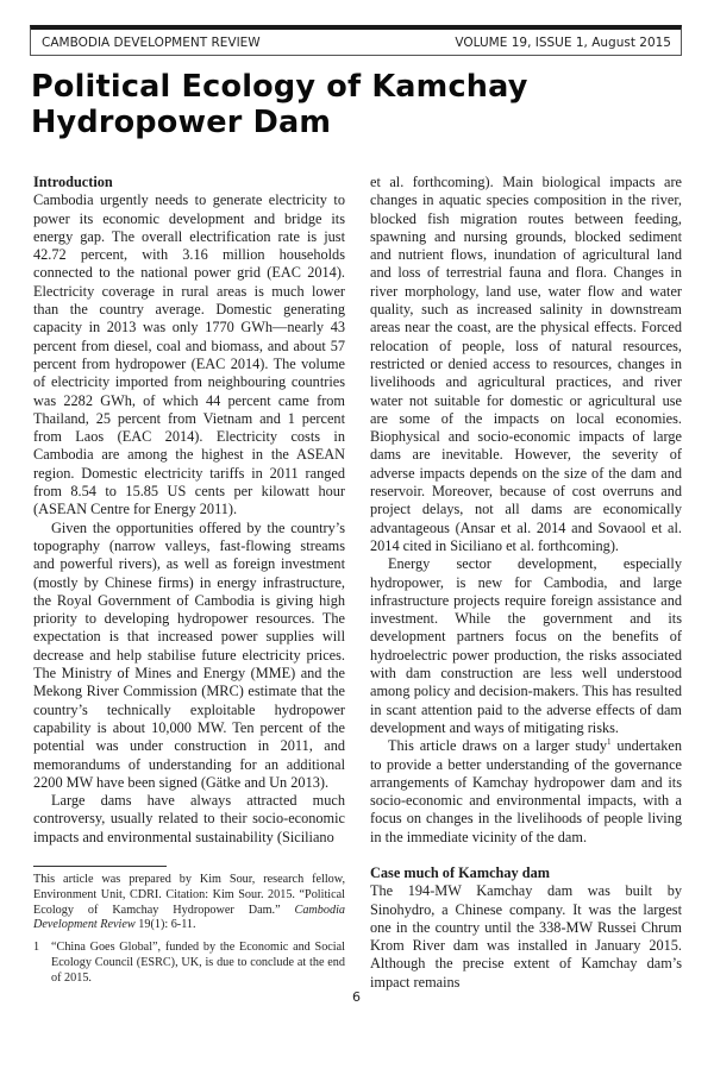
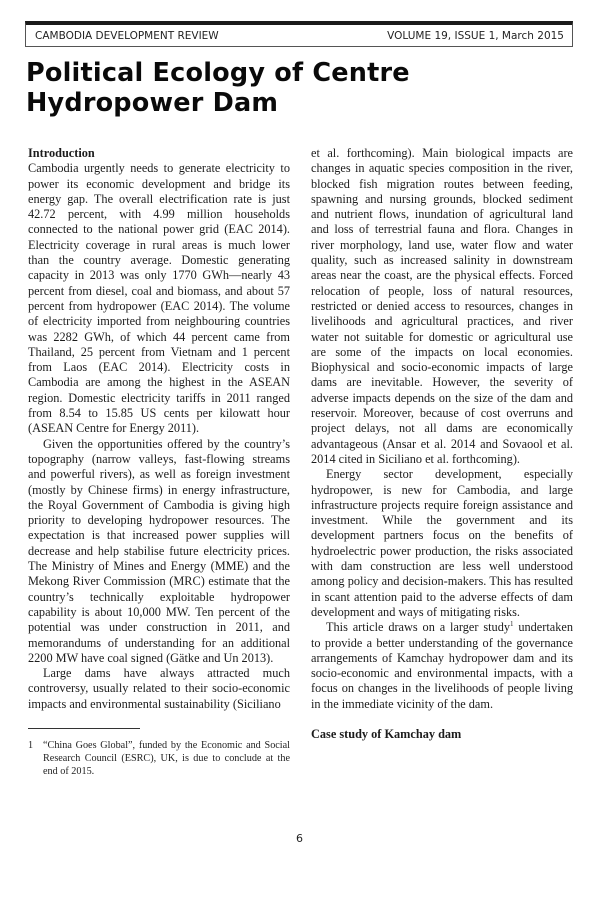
  CAMBODIA DEVELOPMENT REVIEW
- VOLUME 19, ISSUE 1, August 2015
+ VOLUME 19, ISSUE 1, March 2015
- Political Ecology of Kamchay Hydropower Dam
+ Political Ecology of Centre Hydropower Dam
  Introduction
- Cambodia urgently needs to generate electricity to power its economic development and bridge its energy gap. The overall electrification rate is just 42.72 percent, with 3.16 million households connected to the national power grid (EAC 2014). Electricity coverage in rural areas is much lower than the country average. Domestic generating capacity in 2013 was only 1770 GWh—nearly 43 percent from diesel, coal and biomass, and about 57 percent from hydropower (EAC 2014). The volume of electricity imported from neighbouring countries was 2282 GWh, of which 44 percent came from Thailand, 25 percent from Vietnam and 1 percent from Laos (EAC 2014). Electricity costs in Cambodia are among the highest in the ASEAN region. Domestic electricity tariffs in 2011 ranged from 8.54 to 15.85 US cents per kilowatt hour (ASEAN Centre for Energy 2011).
+ Cambodia urgently needs to generate electricity to power its economic development and bridge its energy gap. The overall electrification rate is just 42.72 percent, with 4.99 million households connected to the national power grid (EAC 2014). Electricity coverage in rural areas is much lower than the country average. Domestic generating capacity in 2013 was only 1770 GWh—nearly 43 percent from diesel, coal and biomass, and about 57 percent from hydropower (EAC 2014). The volume of electricity imported from neighbouring countries was 2282 GWh, of which 44 percent came from Thailand, 25 percent from Vietnam and 1 percent from Laos (EAC 2014). Electricity costs in Cambodia are among the highest in the ASEAN region. Domestic electricity tariffs in 2011 ranged from 8.54 to 15.85 US cents per kilowatt hour (ASEAN Centre for Energy 2011).
- Given the opportunities offered by the country’s topography (narrow valleys, fast-flowing streams and powerful rivers), as well as foreign investment (mostly by Chinese firms) in energy infrastructure, the Royal Government of Cambodia is giving high priority to developing hydropower resources. The expectation is that increased power supplies will decrease and help stabilise future electricity prices. The Ministry of Mines and Energy (MME) and the Mekong River Commission (MRC) estimate that the country’s technically exploitable hydropower capability is about 10,000 MW. Ten percent of the potential was under construction in 2011, and memorandums of understanding for an additional 2200 MW have been signed (Gätke and Un 2013).
+ Given the opportunities offered by the country’s topography (narrow valleys, fast-flowing streams and powerful rivers), as well as foreign investment (mostly by Chinese firms) in energy infrastructure, the Royal Government of Cambodia is giving high priority to developing hydropower resources. The expectation is that increased power supplies will decrease and help stabilise future electricity prices. The Ministry of Mines and Energy (MME) and the Mekong River Commission (MRC) estimate that the country’s technically exploitable hydropower capability is about 10,000 MW. Ten percent of the potential was under construction in 2011, and memorandums of understanding for an additional 2200 MW have coal signed (Gätke and Un 2013).
  Large dams have always attracted much controversy, usually related to their socio-economic impacts and environmental sustainability (Siciliano
  et al. forthcoming). Main biological impacts are changes in aquatic species composition in the river, blocked fish migration routes between feeding, spawning and nursing grounds, blocked sediment and nutrient flows, inundation of agricultural land and loss of terrestrial fauna and flora. Changes in river morphology, land use, water flow and water quality, such as increased salinity in downstream areas near the coast, are the physical effects. Forced relocation of people, loss of natural resources, restricted or denied access to resources, changes in livelihoods and agricultural practices, and river water not suitable for domestic or agricultural use are some of the impacts on local economies. Biophysical and socio-economic impacts of large dams are inevitable. However, the severity of adverse impacts depends on the size of the dam and reservoir. Moreover, because of cost overruns and project delays, not all dams are economically advantageous (Ansar et al. 2014 and Sovaool et al. 2014 cited in Siciliano et al. forthcoming).
  Energy sector development, especially hydropower, is new for Cambodia, and large infrastructure projects require foreign assistance and investment. While the government and its development partners focus on the benefits of hydroelectric power production, the risks associated with dam construction are less well understood among policy and decision-makers. This has resulted in scant attention paid to the adverse effects of dam development and ways of mitigating risks.
  This article draws on a larger study1 undertaken to provide a better understanding of the governance arrangements of Kamchay hydropower dam and its socio-economic and environmental impacts, with a focus on changes in the livelihoods of people living in the immediate vicinity of the dam.
- Case much of Kamchay dam
+ Case study of Kamchay dam
- The 194-MW Kamchay dam was built by Sinohydro, a Chinese company. It was the largest one in the country until the 338-MW Russei Chrum Krom River dam was installed in January 2015. Although the precise extent of Kamchay dam’s impact remains
- This article was prepared by Kim Sour, research fellow, Environment Unit, CDRI. Citation: Kim Sour. 2015. “Political Ecology of Kamchay Hydropower Dam.” Cambodia Development Review 19(1): 6-11.
  1
- “China Goes Global”, funded by the Economic and Social Ecology Council (ESRC), UK, is due to conclude at the end of 2015.
+ “China Goes Global”, funded by the Economic and Social Research Council (ESRC), UK, is due to conclude at the end of 2015.
  6
